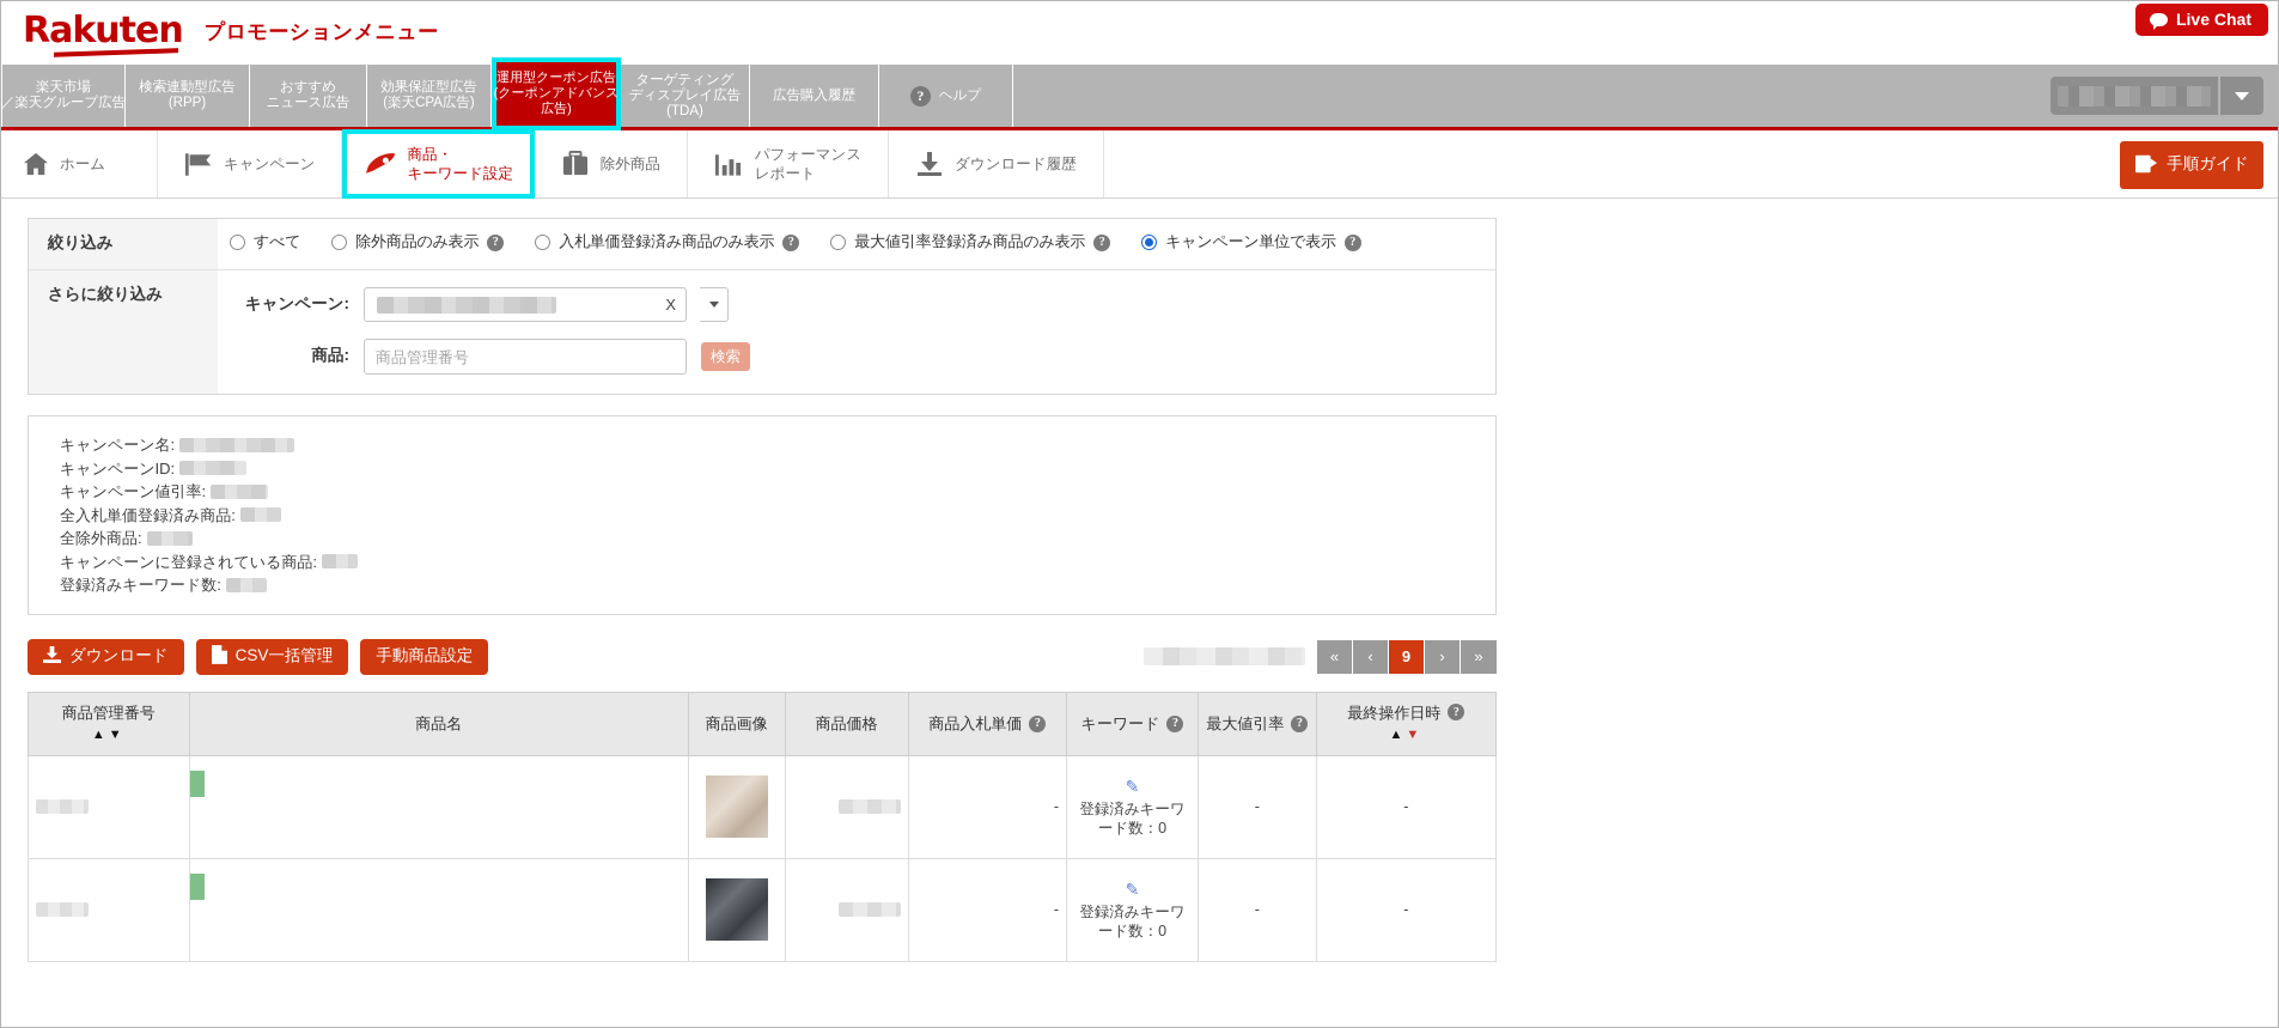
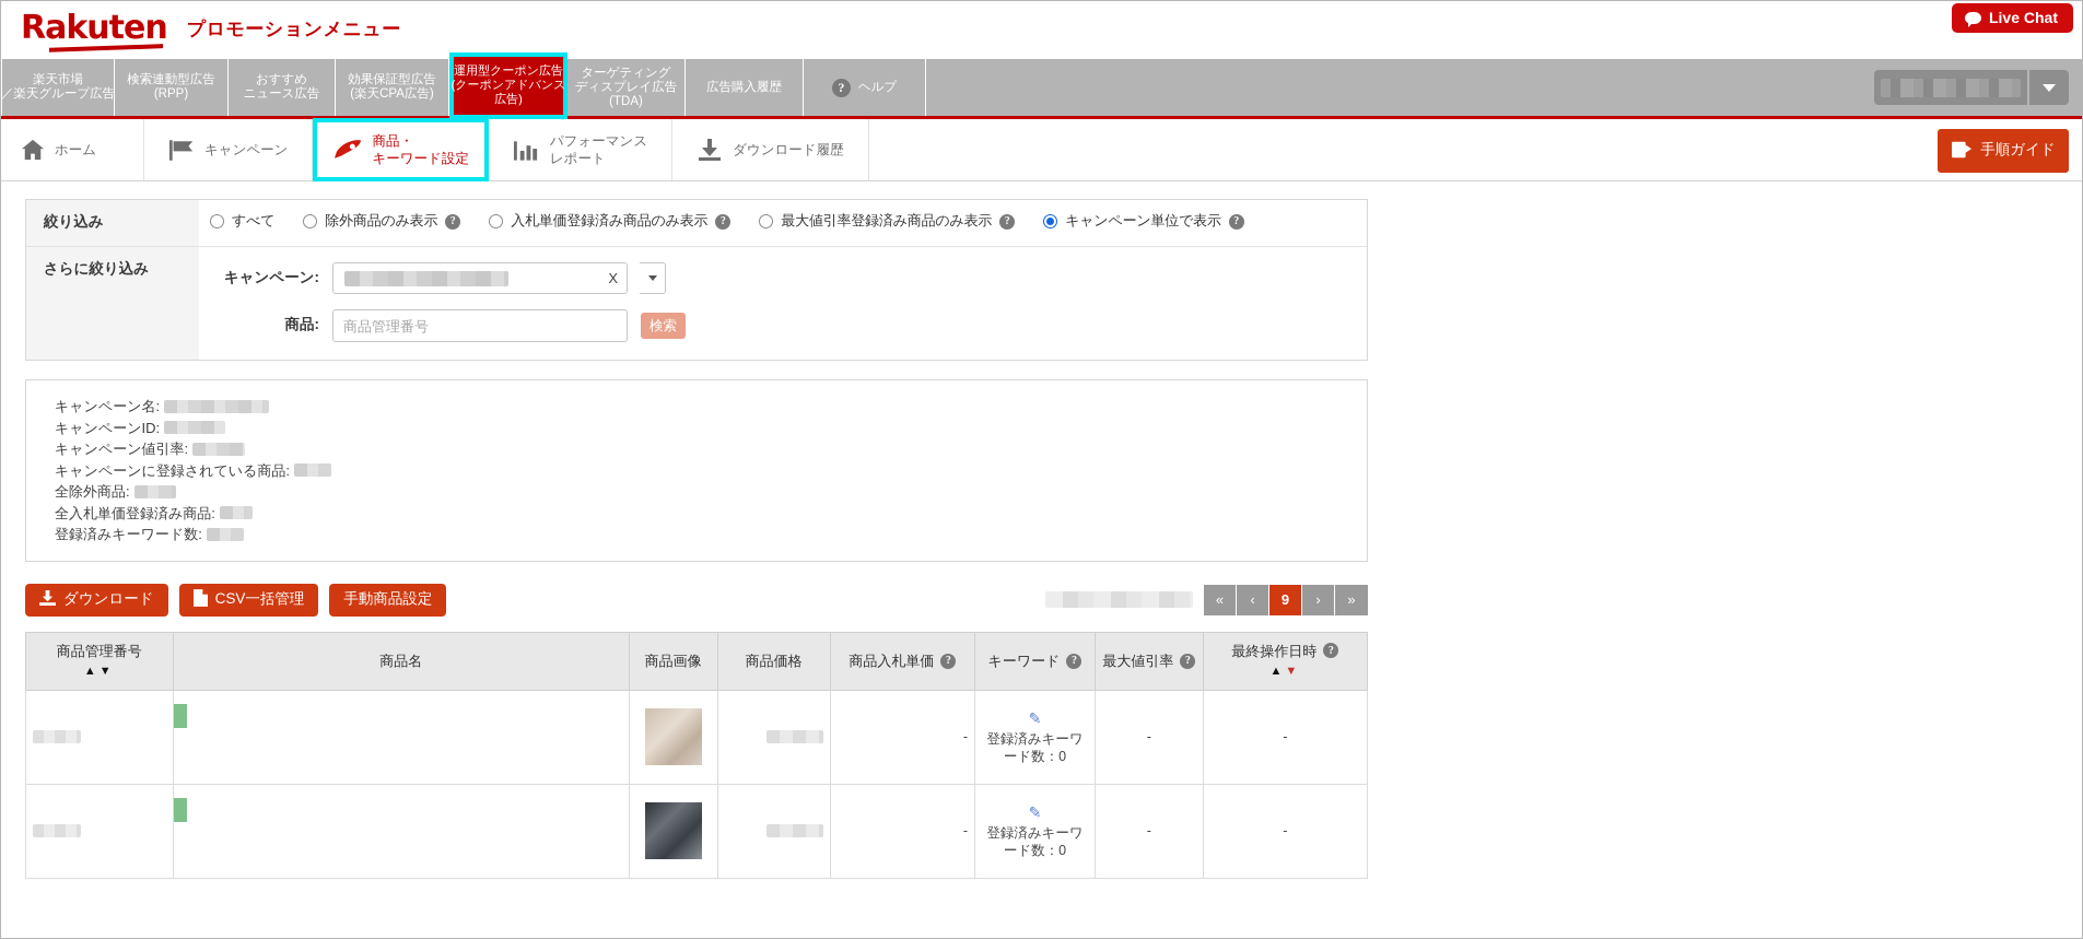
  Rakuten
  プロモーションメニュー
  Live Chat
  楽天市場
  ／楽天グループ広告
  検索連動型広告
  (RPP)
  おすすめ
  ニュース広告
  効果保証型広告
  (楽天CPA広告)
  運用型クーポン広告
  (クーポンアドバンス
  広告)
  ターゲティング
  ディスプレイ広告
  (TDA)
  広告購入履歴
  ?
  ヘルプ
  ホーム
  キャンペーン
  商品・
  キーワード設定
- 除外商品
  パフォーマンス
  レポート
  ダウンロード履歴
  手順ガイド
  絞り込み
  すべて
  除外商品のみ表示
  ?
  入札単価登録済み商品のみ表示
  ?
  最大値引率登録済み商品のみ表示
  ?
  キャンペーン単位で表示
  ?
  さらに絞り込み
  キャンペーン:
  X
  商品:
  商品管理番号
  検索
  キャンペーン名:
  キャンペーンID:
  キャンペーン値引率:
- 全入札単価登録済み商品:
+ キャンペーンに登録されている商品:
  全除外商品:
- キャンペーンに登録されている商品:
+ 全入札単価登録済み商品:
  登録済みキーワード数:
  ダウンロード
  CSV一括管理
  手動商品設定
  «
  ‹
  9
  ›
  »
  商品管理番号 ▲▼	商品名	商品画像	商品価格	商品入札単価 ?	キーワード ?	最大値引率 ?	最終操作日時 ? ▲▼
  				-	✎ 登録済みキーワード数：0	-	-
  				-	✎ 登録済みキーワード数：0	-	-
